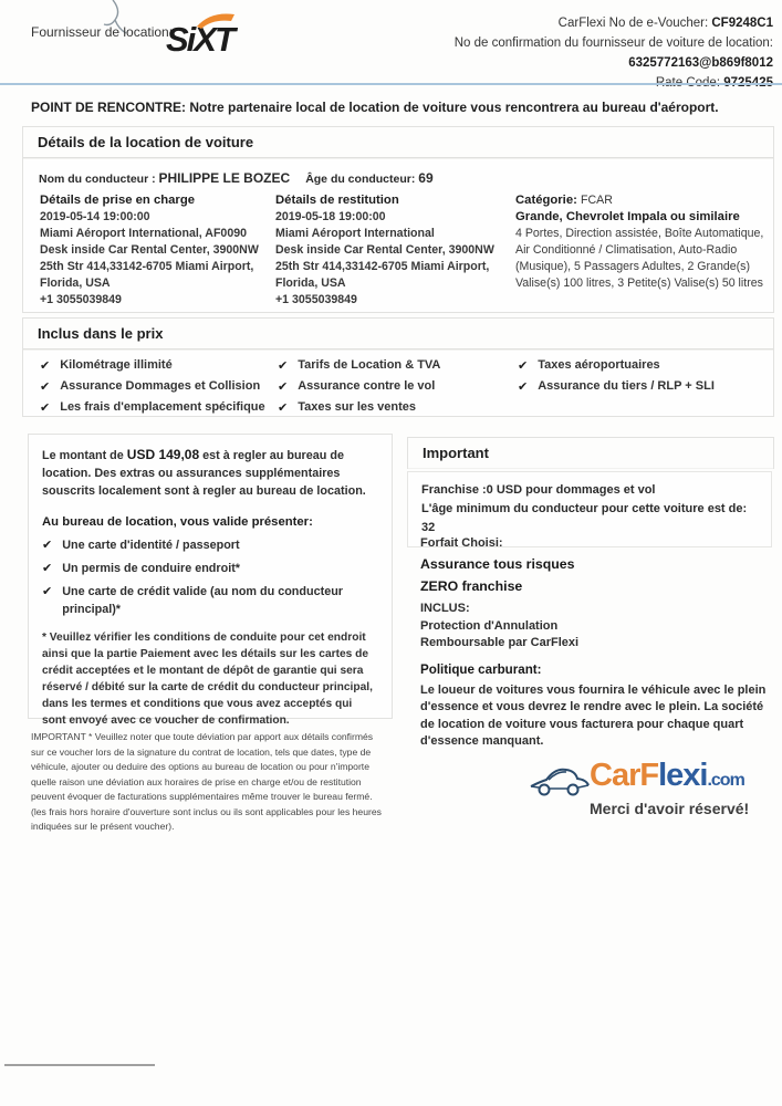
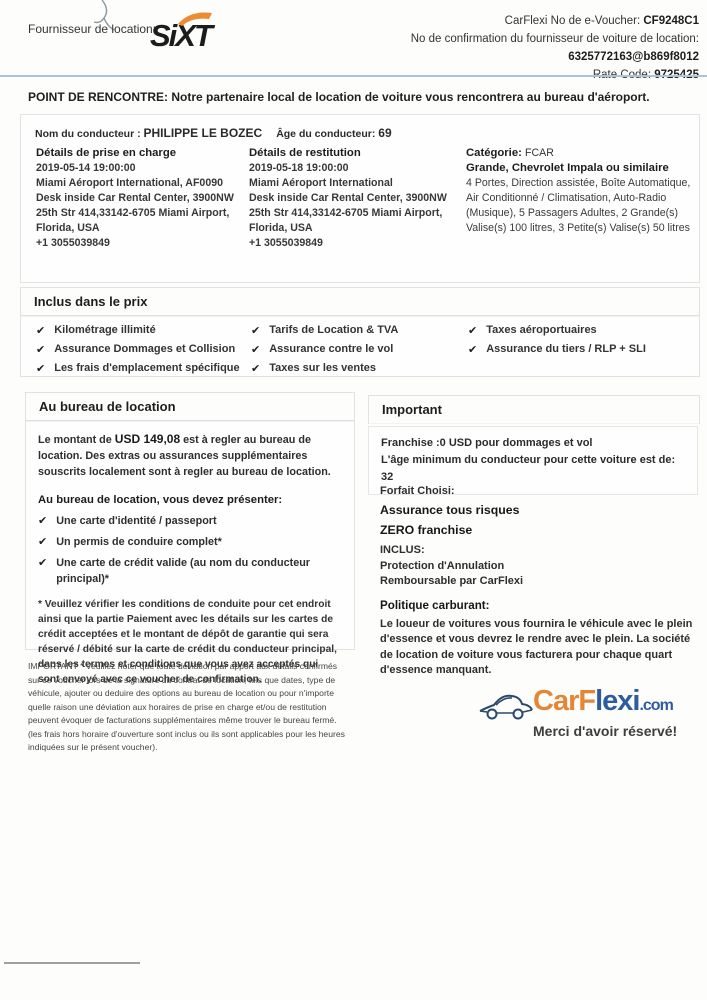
  Fournisseur de location:
  SiXT
  CarFlexi No de e-Voucher: CF9248C1
  No de confirmation du fournisseur de voiture de location:
  6325772163@b869f8012
  POINT DE RENCONTRE: Notre partenaire local de location de voiture vous rencontrera au bureau d'aéroport.
- Détails de la location de voiture
  Nom du conducteur : PHILIPPE LE BOZEC Âge du conducteur: 69
  Détails de prise en charge
  2019-05-14 19:00:00
  Miami Aéroport International, AF0090
  Desk inside Car Rental Center, 3900NW 25th Str 414,33142-6705 Miami Airport, Florida, USA
  +1 3055039849
  Détails de restitution
  2019-05-18 19:00:00
  Miami Aéroport International
  Desk inside Car Rental Center, 3900NW 25th Str 414,33142-6705 Miami Airport, Florida, USA
  +1 3055039849
  Catégorie: FCAR
  Grande, Chevrolet Impala ou similaire
  4 Portes, Direction assistée, Boîte Automatique, Air Conditionné / Climatisation, Auto-Radio (Musique), 5 Passagers Adultes, 2 Grande(s) Valise(s) 100 litres, 3 Petite(s) Valise(s) 50 litres
  Inclus dans le prix
  ✔
  Kilométrage illimité
  ✔
  Assurance Dommages et Collision
  ✔
  Les frais d'emplacement spécifique
  ✔
  Tarifs de Location & TVA
  ✔
  Assurance contre le vol
  ✔
  Taxes sur les ventes
  ✔
  Taxes aéroportuaires
  ✔
  Assurance du tiers / RLP + SLI
+ Au bureau de location
  Le montant de USD 149,08 est à regler au bureau de location. Des extras ou assurances supplémentaires souscrits localement sont à regler au bureau de location.
- Au bureau de location, vous valide présenter:
+ Au bureau de location, vous devez présenter:
  ✔
  Une carte d'identité / passeport
  ✔
- Un permis de conduire endroit*
+ Un permis de conduire complet*
  ✔
  Une carte de crédit valide (au nom du conducteur principal)*
  * Veuillez vérifier les conditions de conduite pour cet endroit ainsi que la partie Paiement avec les détails sur les cartes de crédit acceptées et le montant de dépôt de garantie qui sera réservé / débité sur la carte de crédit du conducteur principal, dans les termes et conditions que vous avez acceptés qui sont envoyé avec ce voucher de confirmation.
  IMPORTANT * Veuillez noter que toute déviation par apport aux détails confirmés sur ce voucher lors de la signature du contrat de location, tels que dates, type de véhicule, ajouter ou deduire des options au bureau de location ou pour n'importe quelle raison une déviation aux horaires de prise en charge et/ou de restitution peuvent évoquer de facturations supplémentaires même trouver le bureau fermé. (les frais hors horaire d'ouverture sont inclus ou ils sont applicables pour les heures indiquées sur le présent voucher).
  Important
  Franchise :0 USD pour dommages et vol
  L'âge minimum du conducteur pour cette voiture est de: 32
  Forfait Choisi:
  Assurance tous risques
  ZERO franchise
  INCLUS:
  Protection d'Annulation
  Remboursable par CarFlexi
  Politique carburant:
  Le loueur de voitures vous fournira le véhicule avec le plein d'essence et vous devrez le rendre avec le plein. La société de location de voiture vous facturera pour chaque quart d'essence manquant.
  CarFlexi.com
  Merci d'avoir réservé!
